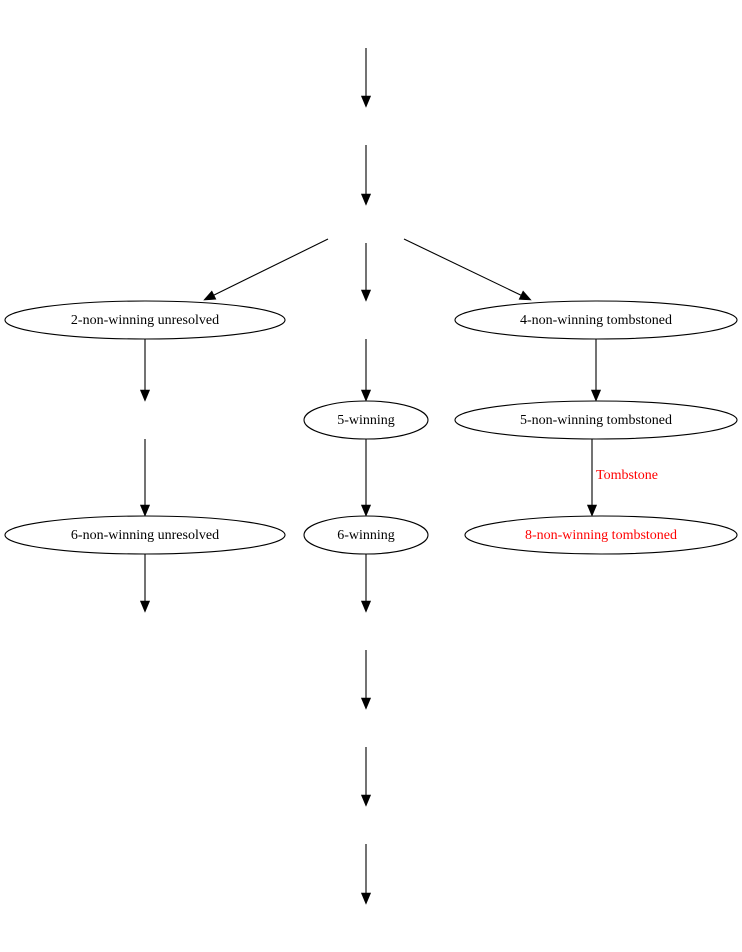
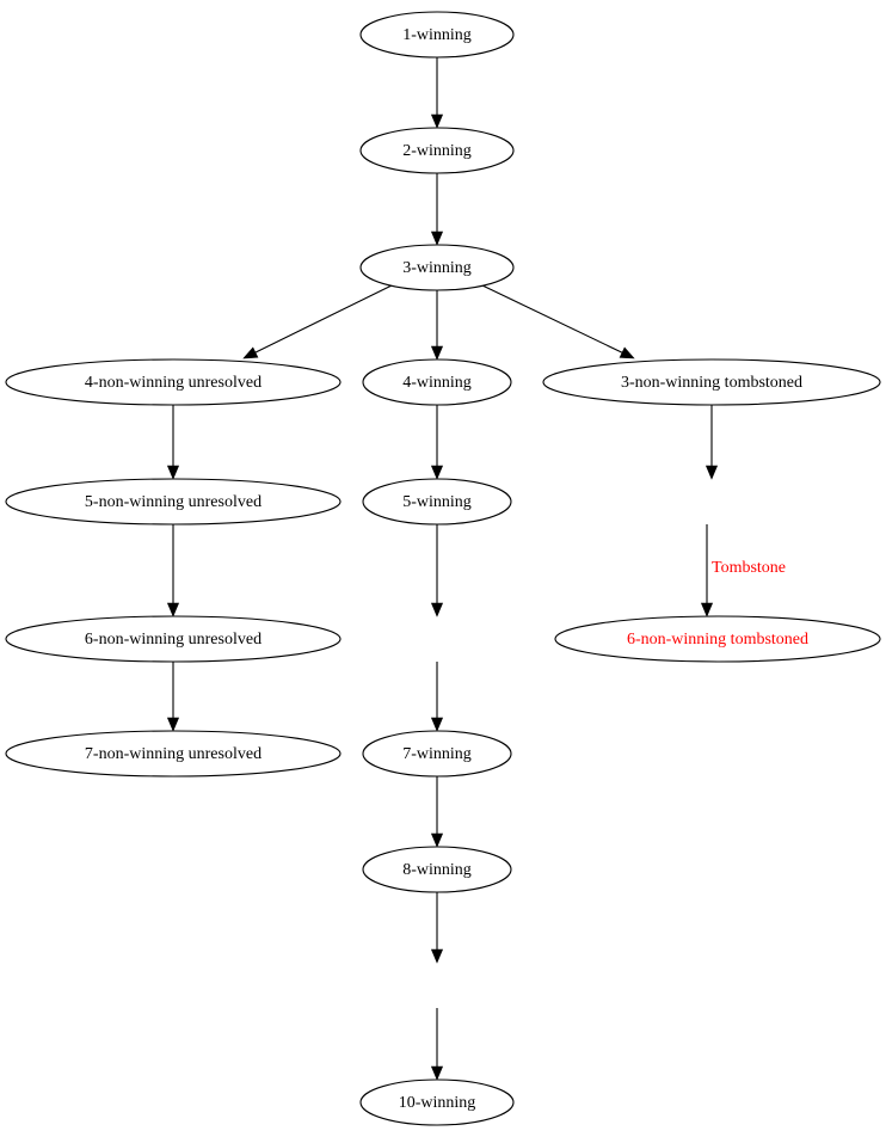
+ 1-winning
+ 2-winning
+ 3-winning
- 2-non-winning unresolved
+ 4-non-winning unresolved
+ 4-winning
- 4-non-winning tombstoned
+ 3-non-winning tombstoned
+ 5-non-winning unresolved
  5-winning
- 5-non-winning tombstoned
  6-non-winning unresolved
- 6-winning
- 8-non-winning tombstoned
+ 6-non-winning tombstoned
+ 7-non-winning unresolved
+ 7-winning
+ 8-winning
+ 10-winning
  Tombstone
